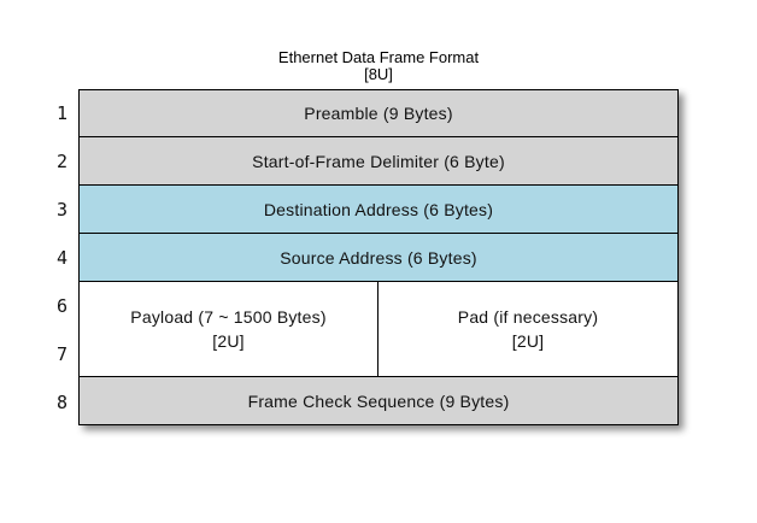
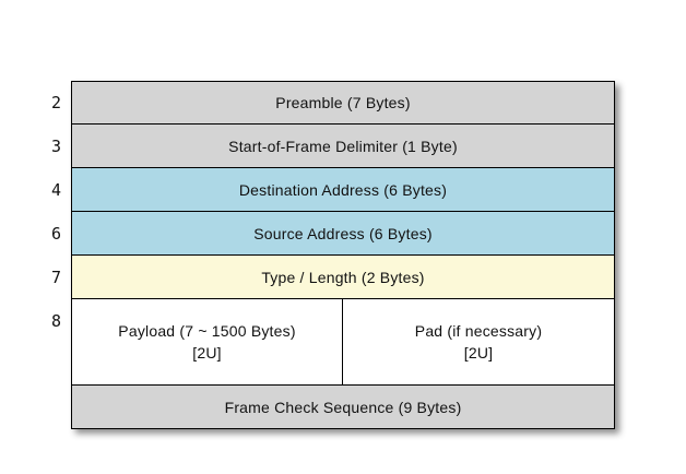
- Ethernet Data Frame Format
- [8U]
- 1
  2
  3
  4
  6
  7
  8
- Preamble (9 Bytes)
+ Preamble (7 Bytes)
- Start-of-Frame Delimiter (6 Byte)
+ Start-of-Frame Delimiter (1 Byte)
  Destination Address (6 Bytes)
  Source Address (6 Bytes)
+ Type / Length (2 Bytes)
  Payload (7 ~ 1500 Bytes)
  [2U]
  Pad (if necessary)
  [2U]
  Frame Check Sequence (9 Bytes)
